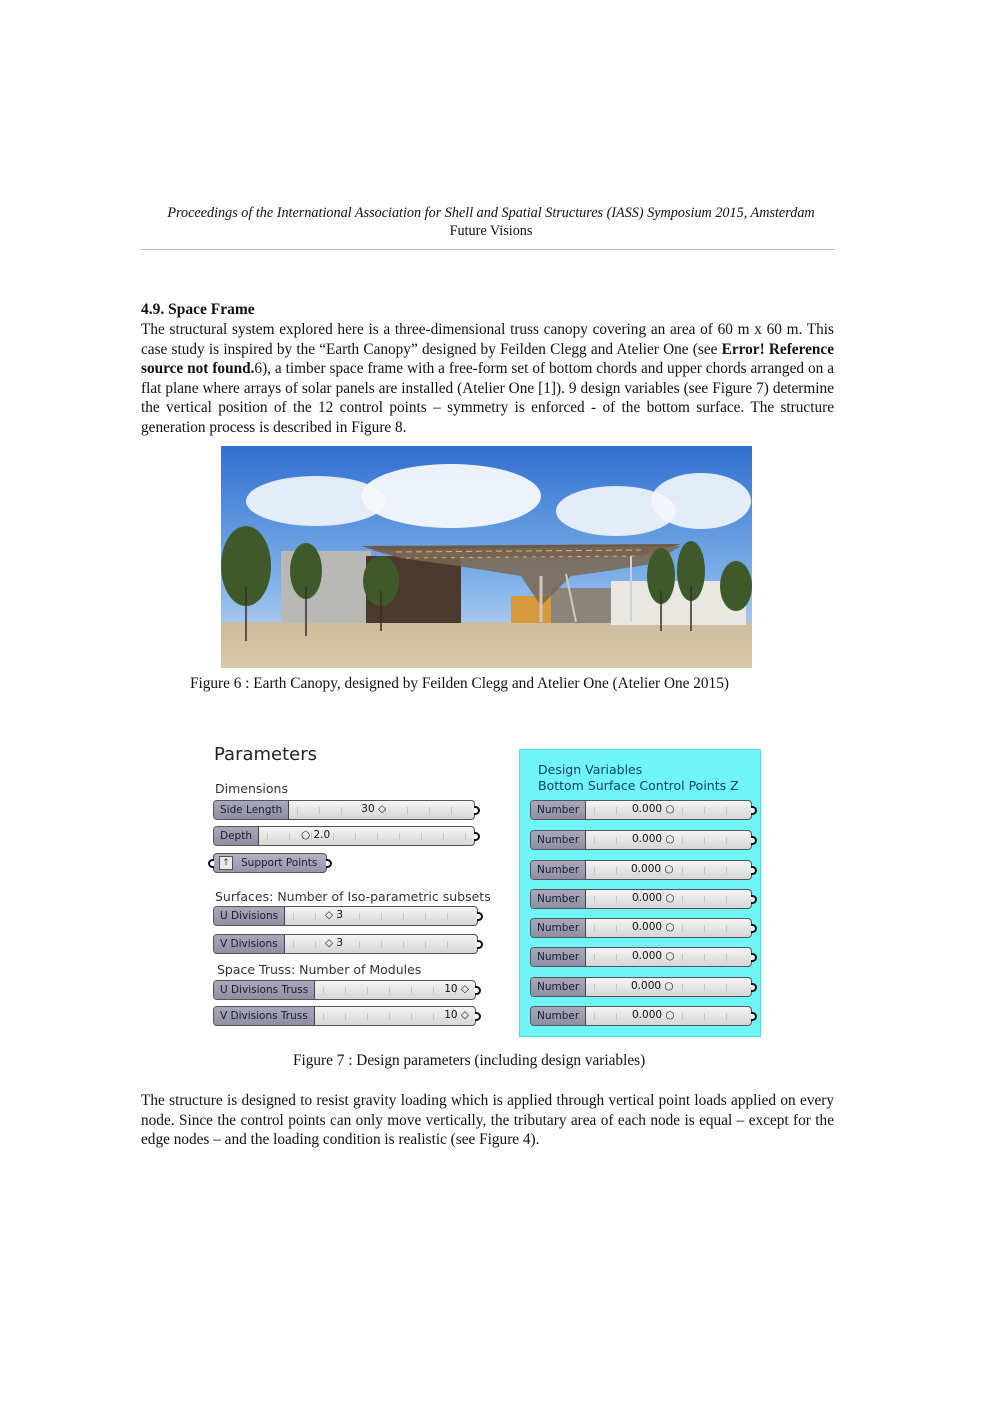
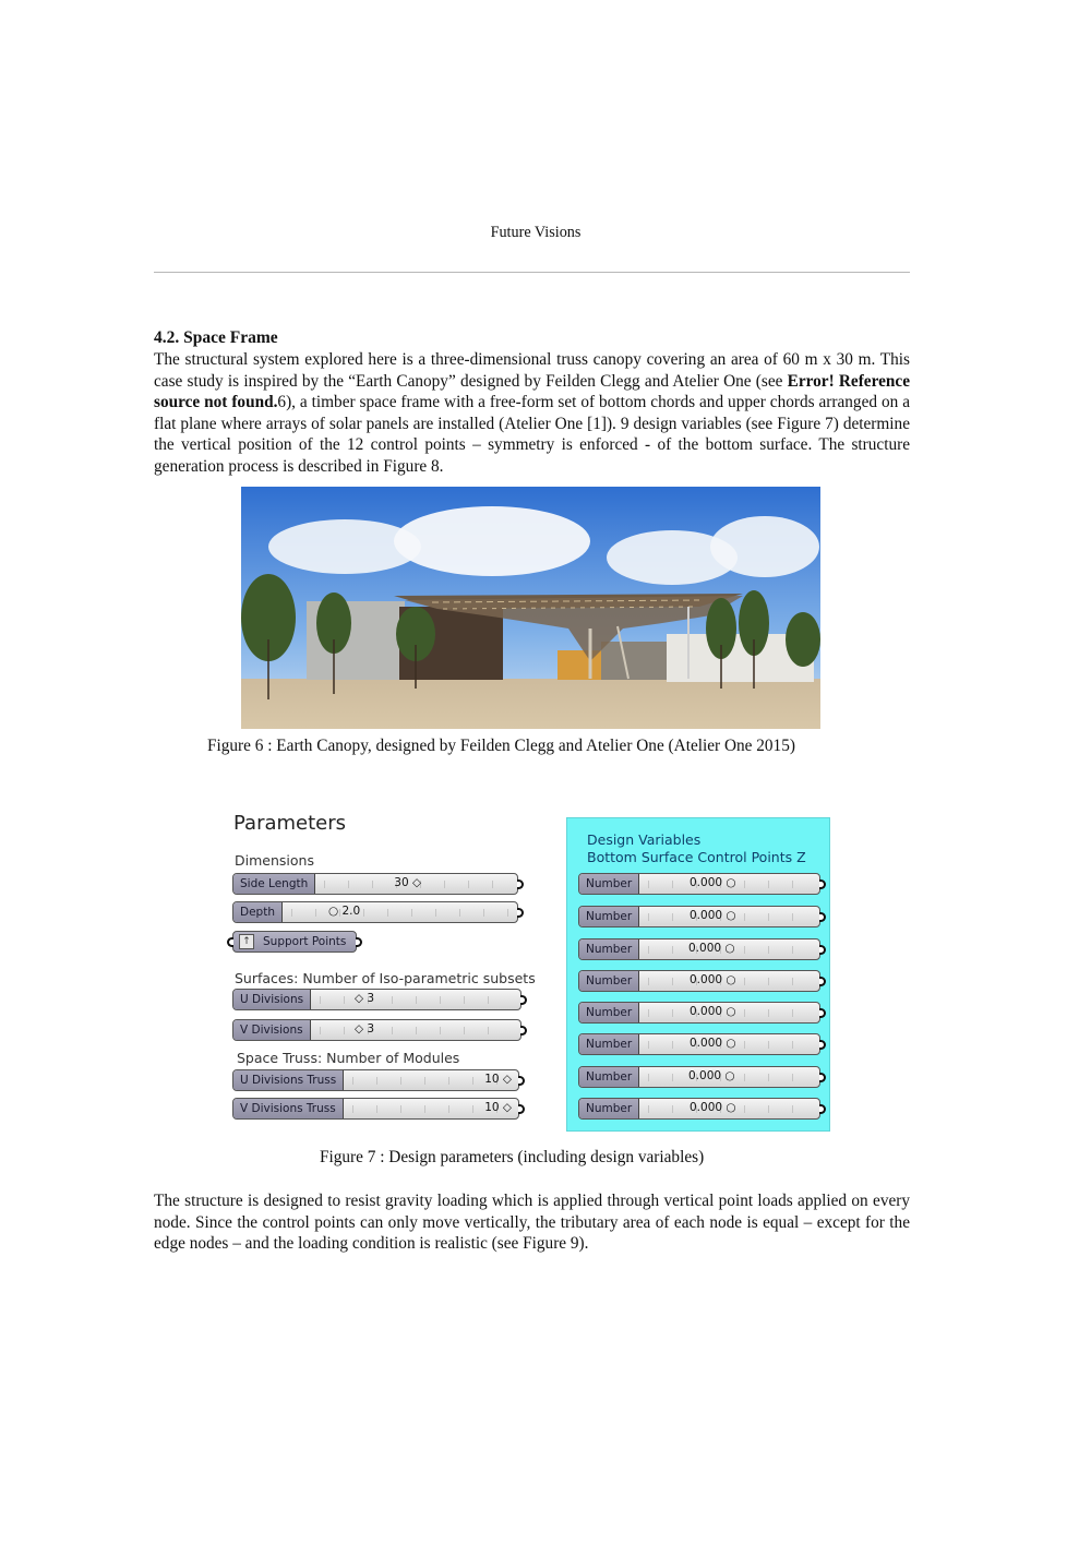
- Proceedings of the International Association for Shell and Spatial Structures (IASS) Symposium 2015, Amsterdam
  Future Visions
- 4.9. Space Frame
+ 4.2. Space Frame
- The structural system explored here is a three-dimensional truss canopy covering an area of 60 m x 60 m. This case study is inspired by the “Earth Canopy” designed by Feilden Clegg and Atelier One (see Error! Reference source not found.6), a timber space frame with a free-form set of bottom chords and upper chords arranged on a flat plane where arrays of solar panels are installed (Atelier One [1]). 9 design variables (see Figure 7) determine the vertical position of the 12 control points – symmetry is enforced - of the bottom surface. The structure generation process is described in Figure 8.
+ The structural system explored here is a three-dimensional truss canopy covering an area of 60 m x 30 m. This case study is inspired by the “Earth Canopy” designed by Feilden Clegg and Atelier One (see Error! Reference source not found.6), a timber space frame with a free-form set of bottom chords and upper chords arranged on a flat plane where arrays of solar panels are installed (Atelier One [1]). 9 design variables (see Figure 7) determine the vertical position of the 12 control points – symmetry is enforced - of the bottom surface. The structure generation process is described in Figure 8.
  Figure 6 : Earth Canopy, designed by Feilden Clegg and Atelier One (Atelier One 2015)
  Parameters
  Dimensions
  Side Length
  30 ◇
  Depth
  ○ 2.0
  ↑
  Support Points
  Surfaces: Number of Iso-parametric subsets
  U Divisions
  ◇ 3
  V Divisions
  ◇ 3
  Space Truss: Number of Modules
  U Divisions Truss
  10 ◇
  V Divisions Truss
  10 ◇
  Design Variables
  Bottom Surface Control Points Z
  Number
  0.000 ○
  Number
  0.000 ○
  Number
  0.000 ○
  Number
  0.000 ○
  Number
  0.000 ○
  Number
  0.000 ○
  Number
  0.000 ○
  Number
  0.000 ○
  Figure 7 : Design parameters (including design variables)
- The structure is designed to resist gravity loading which is applied through vertical point loads applied on every node. Since the control points can only move vertically, the tributary area of each node is equal – except for the edge nodes – and the loading condition is realistic (see Figure 4).
+ The structure is designed to resist gravity loading which is applied through vertical point loads applied on every node. Since the control points can only move vertically, the tributary area of each node is equal – except for the edge nodes – and the loading condition is realistic (see Figure 9).
